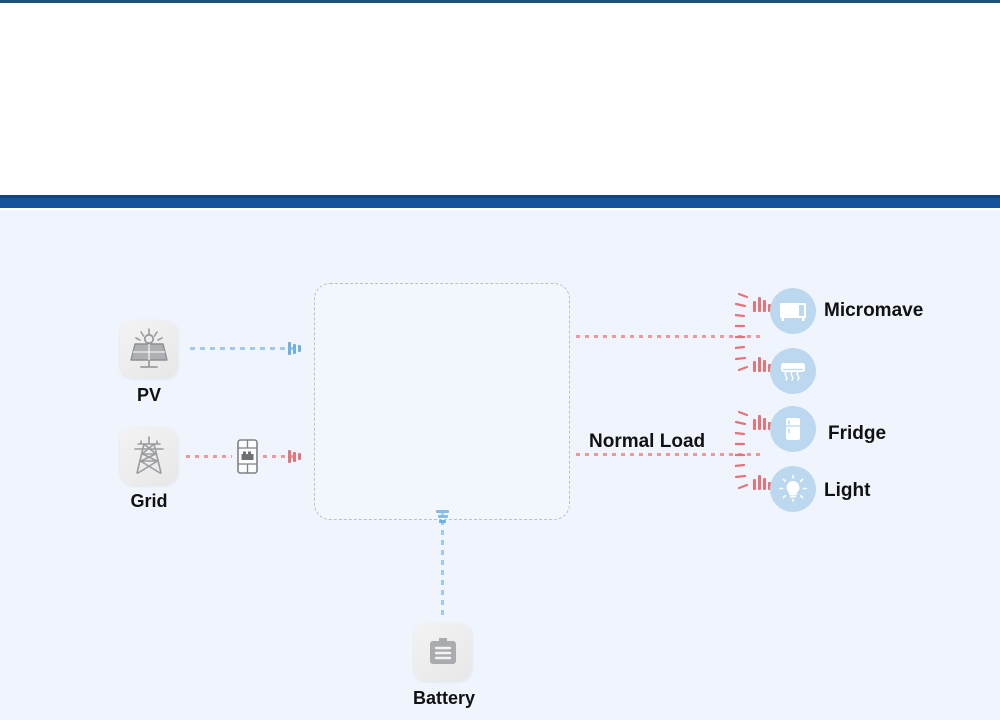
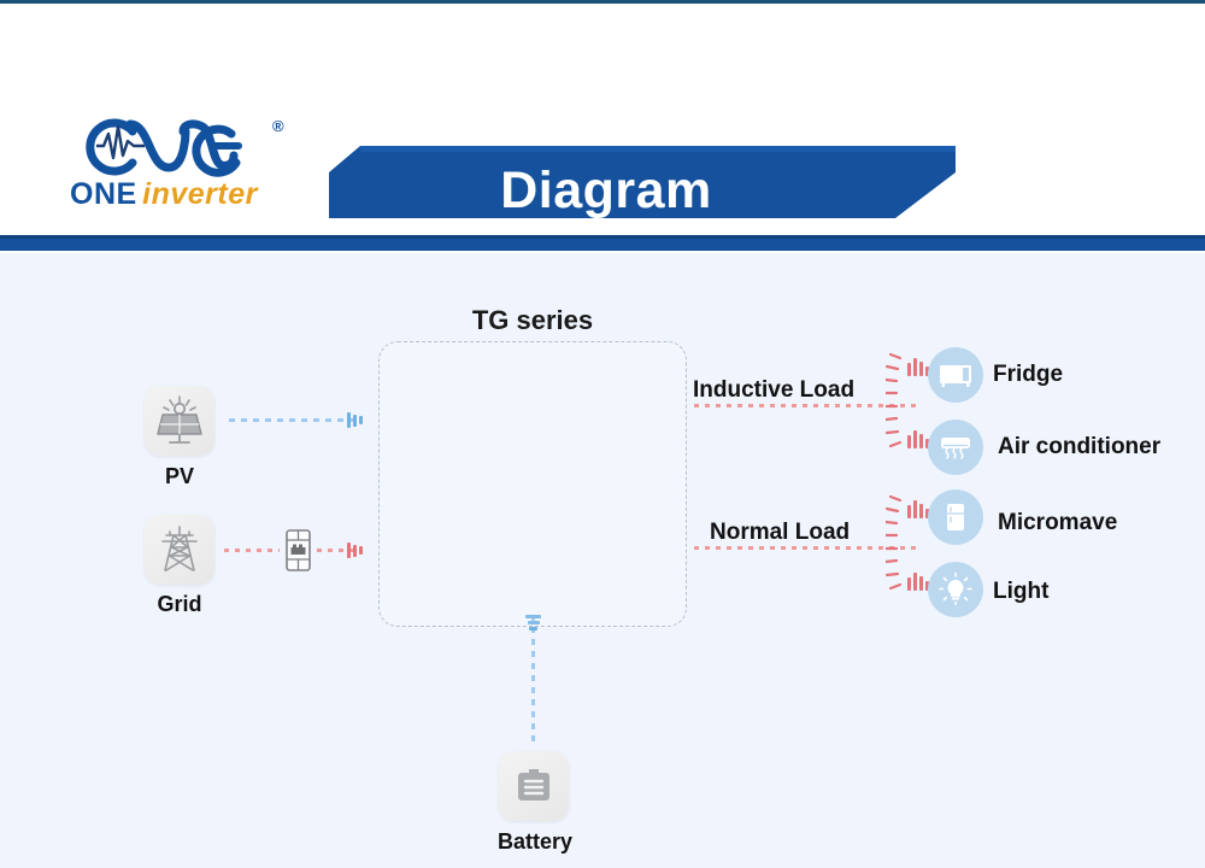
+ ®
+ ONE inverter
+ Diagram
+ TG series
  PV
  Grid
  Battery
+ Inductive Load
  Normal Load
- Micromave
+ Fridge
+ Air conditioner
- Fridge
+ Micromave
  Light
